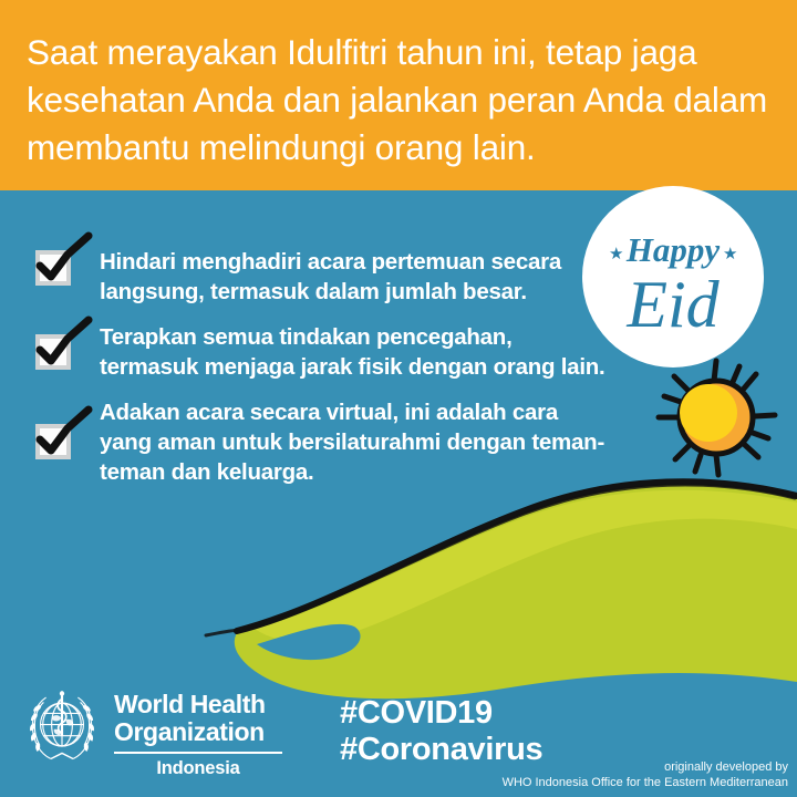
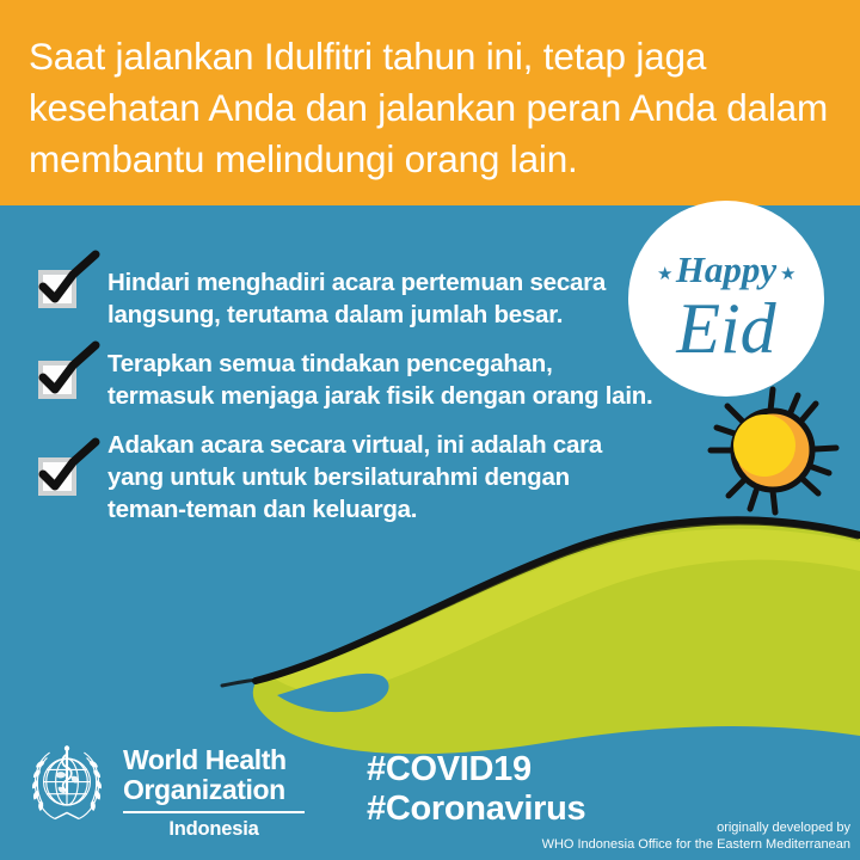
- Saat merayakan Idulfitri tahun ini, tetap jaga kesehatan Anda dan jalankan peran Anda dalam membantu melindungi orang lain.
+ Saat jalankan Idulfitri tahun ini, tetap jaga kesehatan Anda dan jalankan peran Anda dalam membantu melindungi orang lain.
  ★
  ★
  Happy
  Eid
- Hindari menghadiri acara pertemuan secara langsung, termasuk dalam jumlah besar.
+ Hindari menghadiri acara pertemuan secara langsung, terutama dalam jumlah besar.
  Terapkan semua tindakan pencegahan, termasuk menjaga jarak fisik dengan orang lain.
- Adakan acara secara virtual, ini adalah cara yang aman untuk bersilaturahmi dengan teman-teman dan keluarga.
+ Adakan acara secara virtual, ini adalah cara yang untuk untuk bersilaturahmi dengan teman-teman dan keluarga.
  World Health
  Organization
  Indonesia
  #COVID19
  #Coronavirus
  originally developed by
  WHO Indonesia Office for the Eastern Mediterranean
